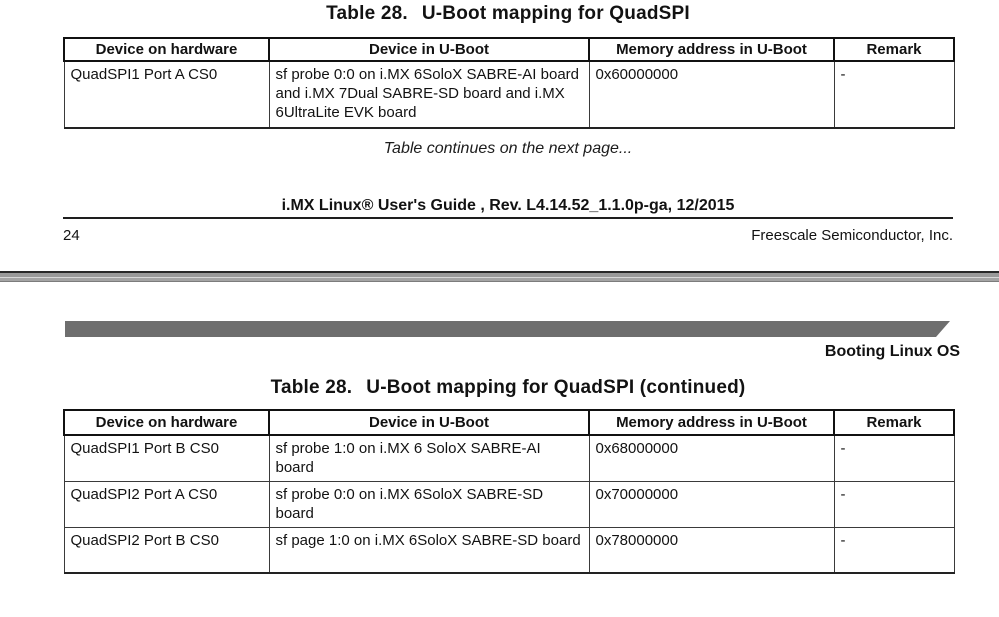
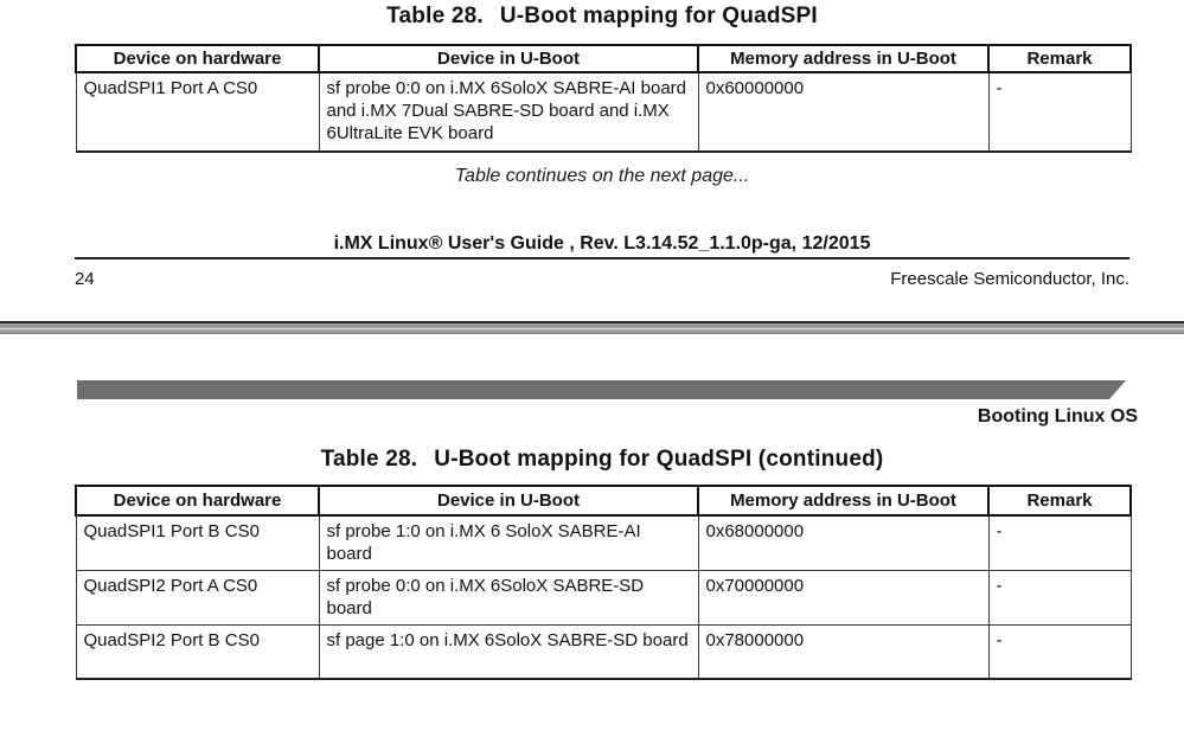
  Table 28. U-Boot mapping for QuadSPI
  Device on hardware	Device in U-Boot	Memory address in U-Boot	Remark
  QuadSPI1 Port A CS0	sf probe 0:0 on i.MX 6SoloX SABRE-AI board and i.MX 7Dual SABRE-SD board and i.MX 6UltraLite EVK board	0x60000000	-
  Table continues on the next page...
- i.MX Linux® User's Guide , Rev. L4.14.52_1.1.0p-ga, 12/2015
+ i.MX Linux® User's Guide , Rev. L3.14.52_1.1.0p-ga, 12/2015
  24
  Freescale Semiconductor, Inc.
  Booting Linux OS
  Table 28. U-Boot mapping for QuadSPI (continued)
  Device on hardware	Device in U-Boot	Memory address in U-Boot	Remark
  QuadSPI1 Port B CS0	sf probe 1:0 on i.MX 6 SoloX SABRE-AI board	0x68000000	-
  QuadSPI2 Port A CS0	sf probe 0:0 on i.MX 6SoloX SABRE-SD board	0x70000000	-
  QuadSPI2 Port B CS0	sf page 1:0 on i.MX 6SoloX SABRE-SD board	0x78000000	-
